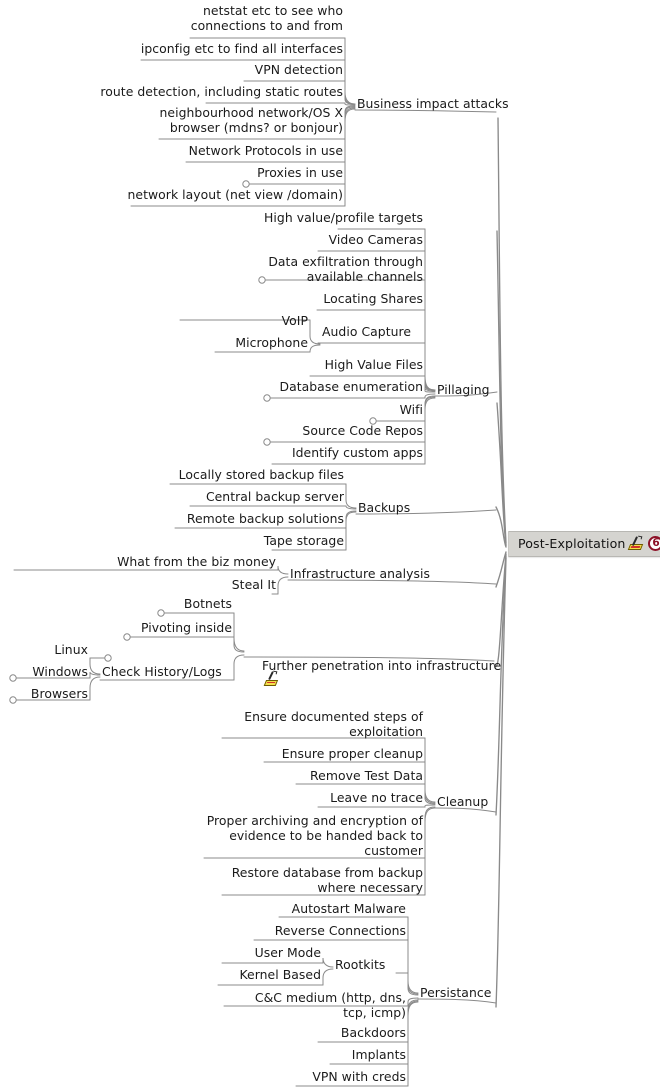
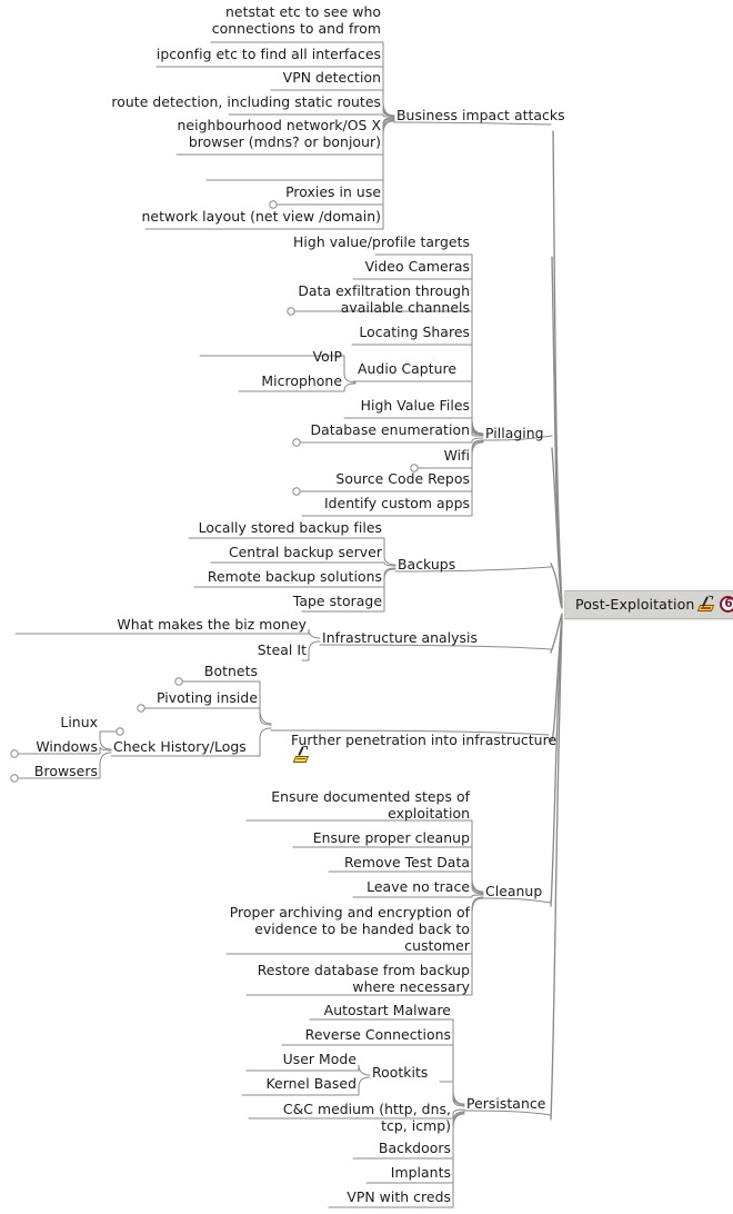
  Post-Exploitation
  6
  Business impact attacks
  netstat etc to see who
  connections to and from
  ipconfig etc to find all interfaces
  VPN detection
  route detection, including static routes
  neighbourhood network/OS X
  browser (mdns? or bonjour)
- Network Protocols in use
  Proxies in use
  network layout (net view /domain)
  Pillaging
  High value/profile targets
  Video Cameras
  Data exfiltration through
  available channels
  Locating Shares
  Audio Capture
  VoIP
  Microphone
  High Value Files
  Database enumeration
  Wifi
  Source Code Repos
  Identify custom apps
  Backups
  Locally stored backup files
  Central backup server
  Remote backup solutions
  Tape storage
  Infrastructure analysis
- What from the biz money
+ What makes the biz money
  Steal It
  Further penetration into infrastructure
  Botnets
  Pivoting inside
  Check History/Logs
  Linux
  Windows
  Browsers
  Cleanup
  Ensure documented steps of
  exploitation
  Ensure proper cleanup
  Remove Test Data
  Leave no trace
  Proper archiving and encryption of
  evidence to be handed back to
  customer
  Restore database from backup
  where necessary
  Persistance
  Autostart Malware
  Reverse Connections
  Rootkits
  User Mode
  Kernel Based
  C&C medium (http, dns,
  tcp, icmp)
  Backdoors
  Implants
  VPN with creds
